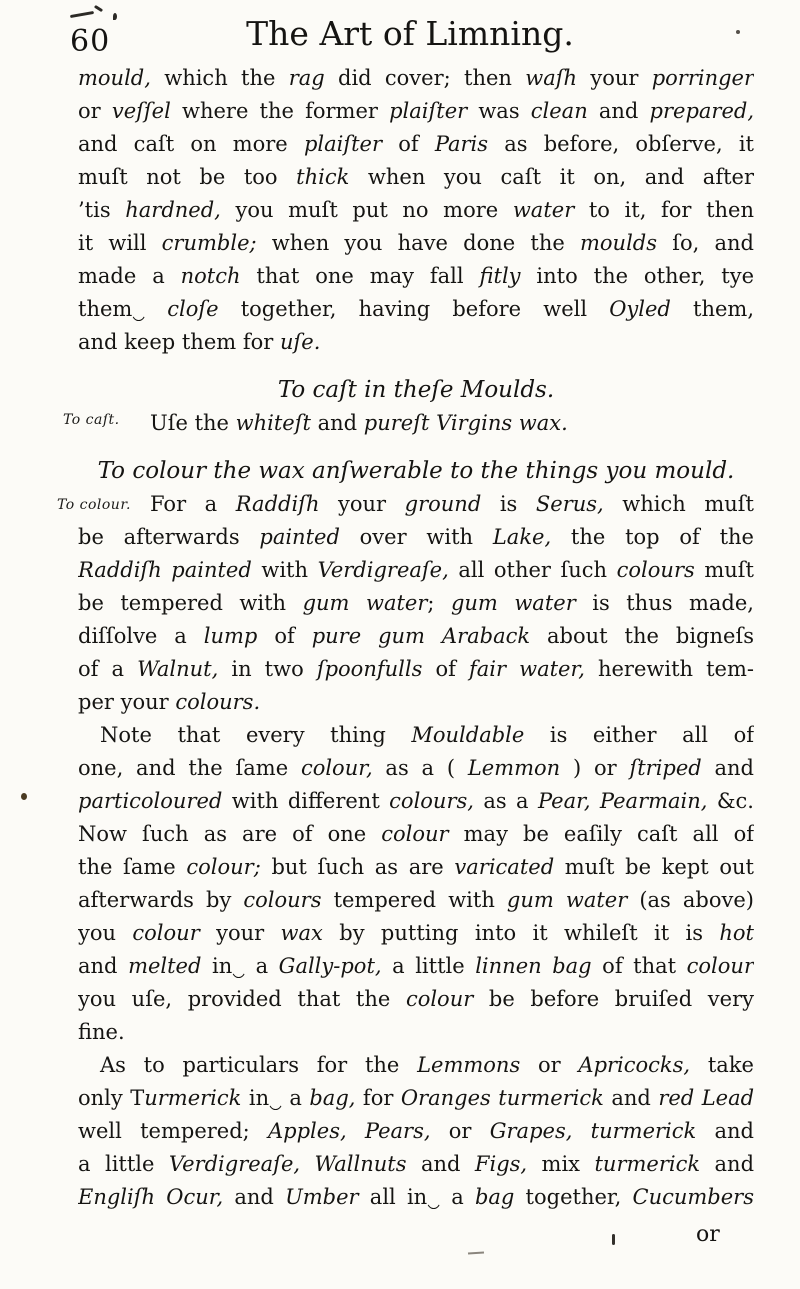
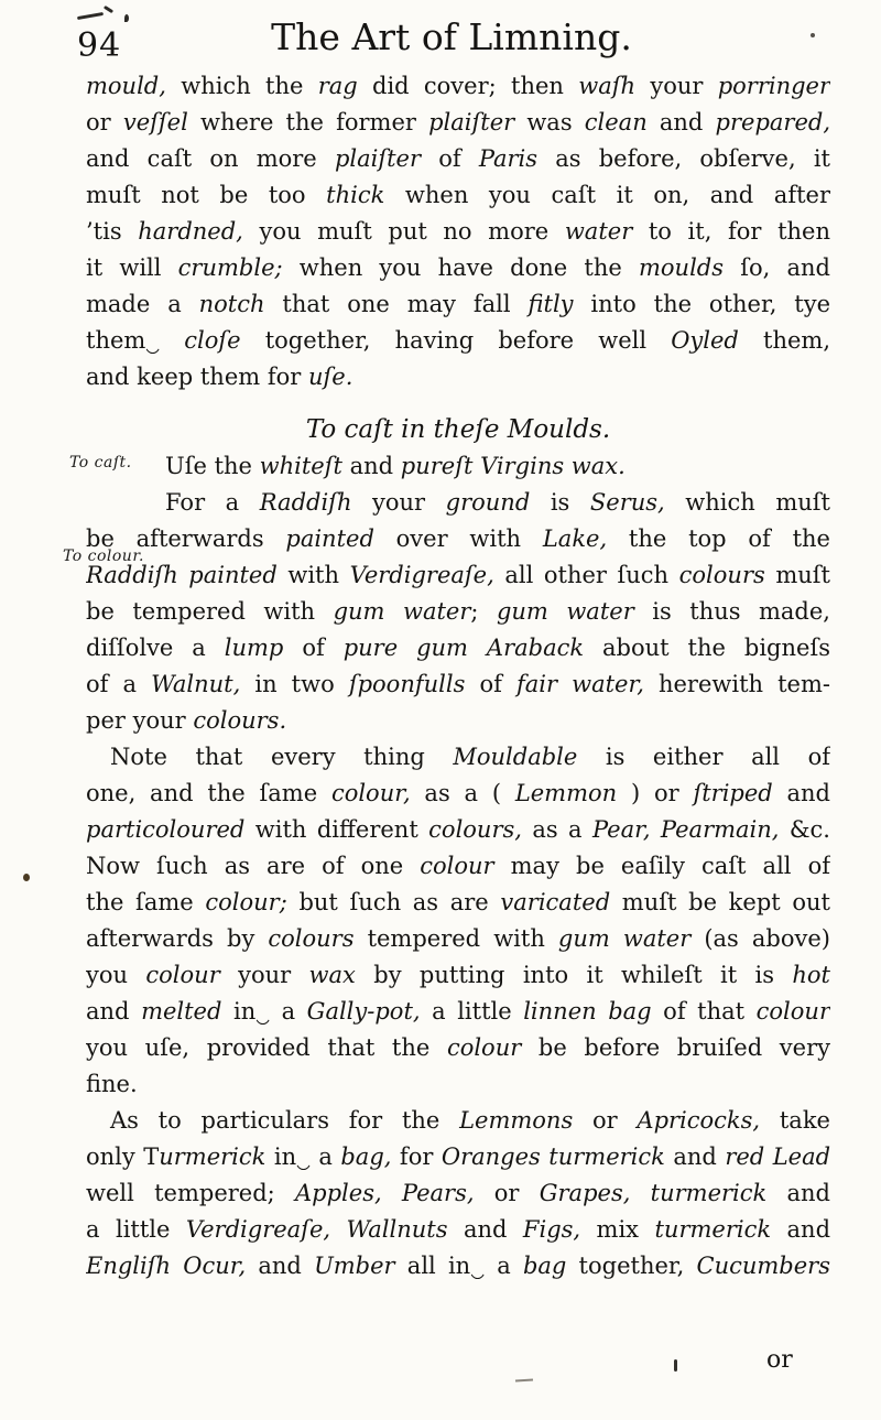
- 60
+ 94
  The Art of Limning.
  To caſt.
  To colour.
  mould, which the rag did cover; then waſh your porringer
  or veſſel where the former plaiſter was clean and prepared,
  and caſt on more plaiſter of Paris as before, obſerve, it
  muſt not be too thick when you caſt it on, and after
  ’tis hardned, you muſt put no more water to it, for then
  it will crumble; when you have done the moulds ſo, and
  made a notch that one may fall fitly into the other, tye
  them‿ cloſe together, having before well Oyled them,
  and keep them for uſe.
  To caſt in theſe Moulds.
  Uſe the whiteſt and pureſt Virgins wax.
- To colour the wax anſwerable to the things you mould.
  For a Raddiſh your ground is Serus, which muſt
  be afterwards painted over with Lake, the top of the
  Raddiſh painted with Verdigreaſe, all other ſuch colours muſt
  be tempered with gum water; gum water is thus made,
  diſſolve a lump of pure gum Araback about the bigneſs
  of a Walnut, in two ſpoonfulls of fair water, herewith tem-
  per your colours.
  Note that every thing Mouldable is either all of
  one, and the ſame colour, as a ( Lemmon ) or ſtriped and
  particoloured with different colours, as a Pear, Pearmain, &c.
  Now ſuch as are of one colour may be eaſily caſt all of
  the ſame colour; but ſuch as are varicated muſt be kept out
  afterwards by colours tempered with gum water (as above)
  you colour your wax by putting into it whileſt it is hot
  and melted in‿ a Gally-pot, a little linnen bag of that colour
  you uſe, provided that the colour be before bruiſed very
  fine.
  As to particulars for the Lemmons or Apricocks, take
  only Turmerick in‿ a bag, for Oranges turmerick and red Lead
  well tempered; Apples, Pears, or Grapes, turmerick and
  a little Verdigreaſe, Wallnuts and Figs, mix turmerick and
  Engliſh Ocur, and Umber all in‿ a bag together, Cucumbers
  or
